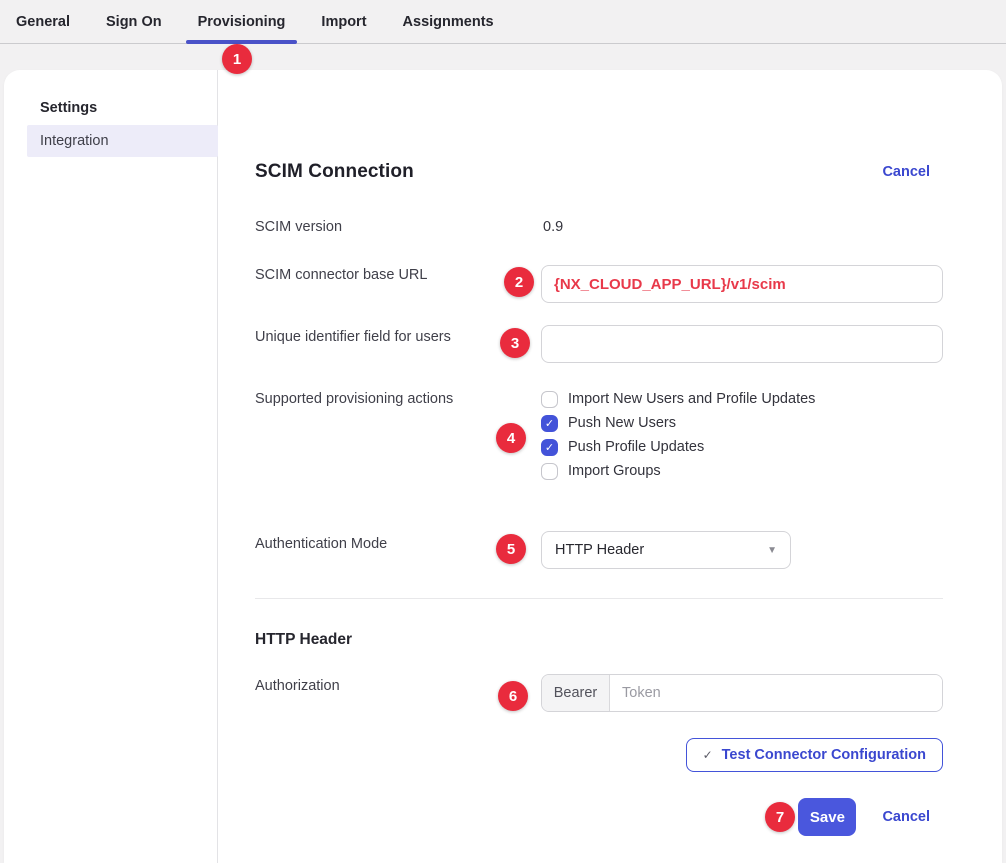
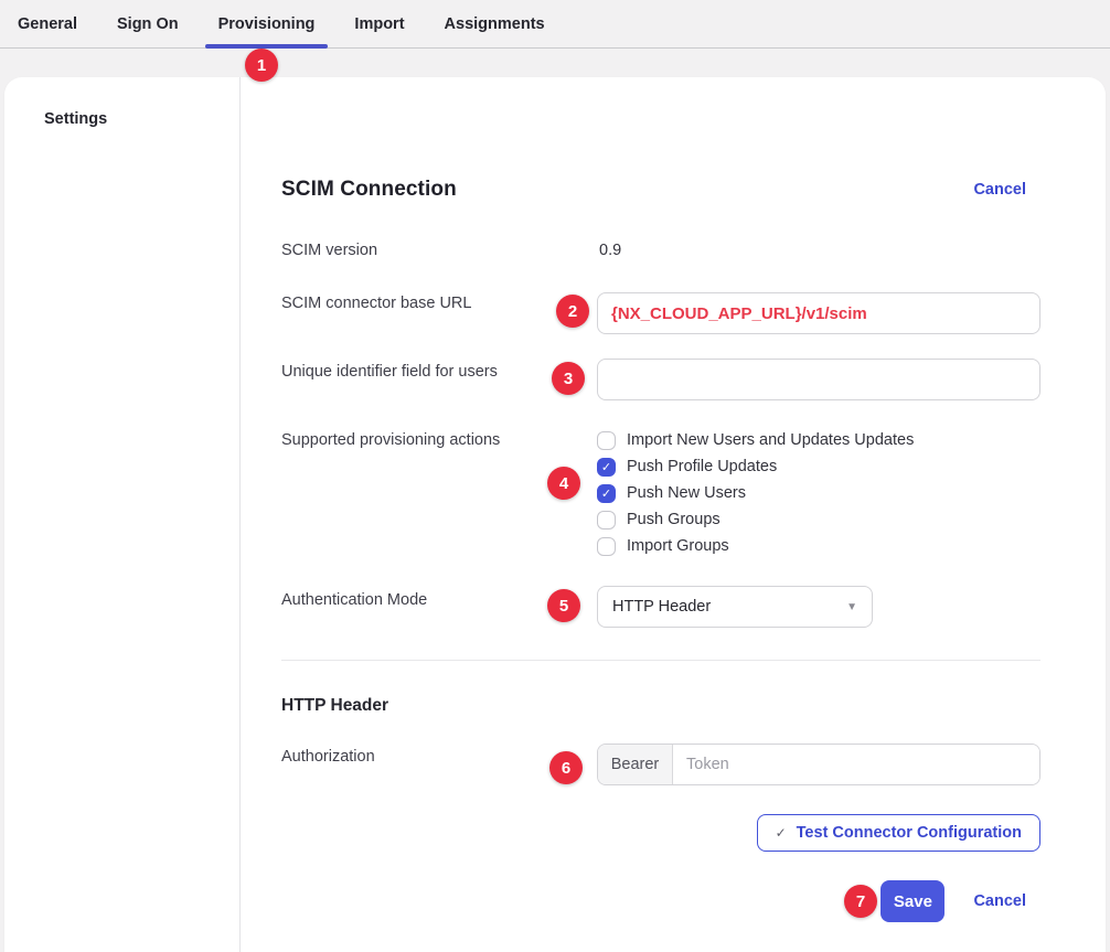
  General
  Sign On
  Provisioning
  Import
  Assignments
  Settings
- Integration
  SCIM Connection
  Cancel
  SCIM version
  0.9
  SCIM connector base URL
  {NX_CLOUD_APP_URL}/v1/scim
  Unique identifier field for users
  Supported provisioning actions
- Import New Users and Profile Updates
+ Import New Users and Updates Updates
  ✓
- Push New Users
+ Push Profile Updates
  ✓
- Push Profile Updates
+ Push New Users
+ Push Groups
  Import Groups
  Authentication Mode
  HTTP Header
  ▼
  HTTP Header
  Authorization
  Bearer
  Token
  ✓
  Test Connector Configuration
  Save
  Cancel
  1
  2
  3
  4
  5
  6
  7
